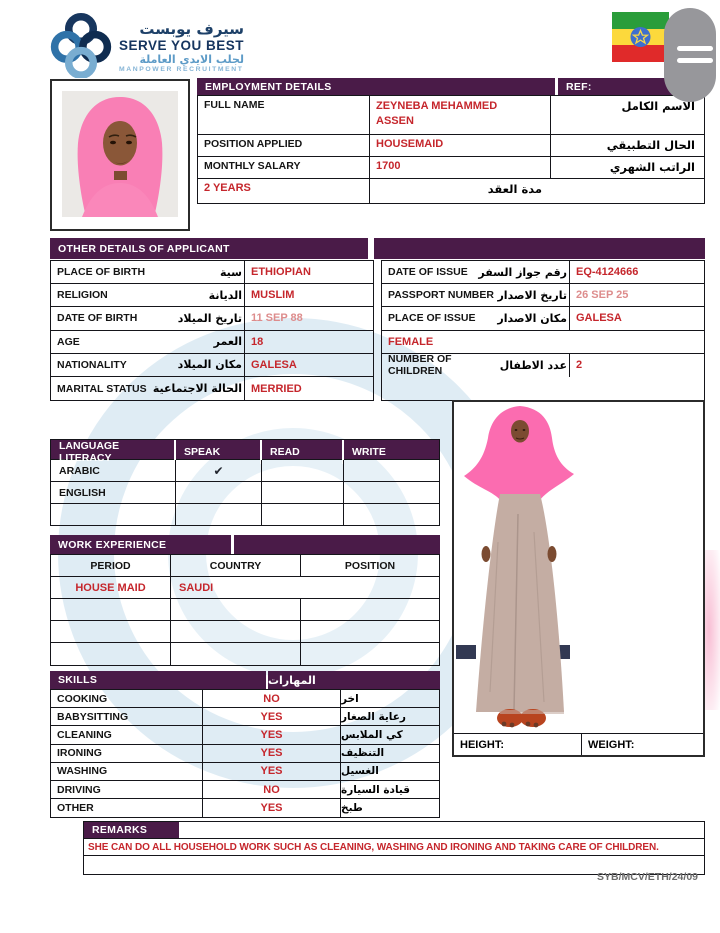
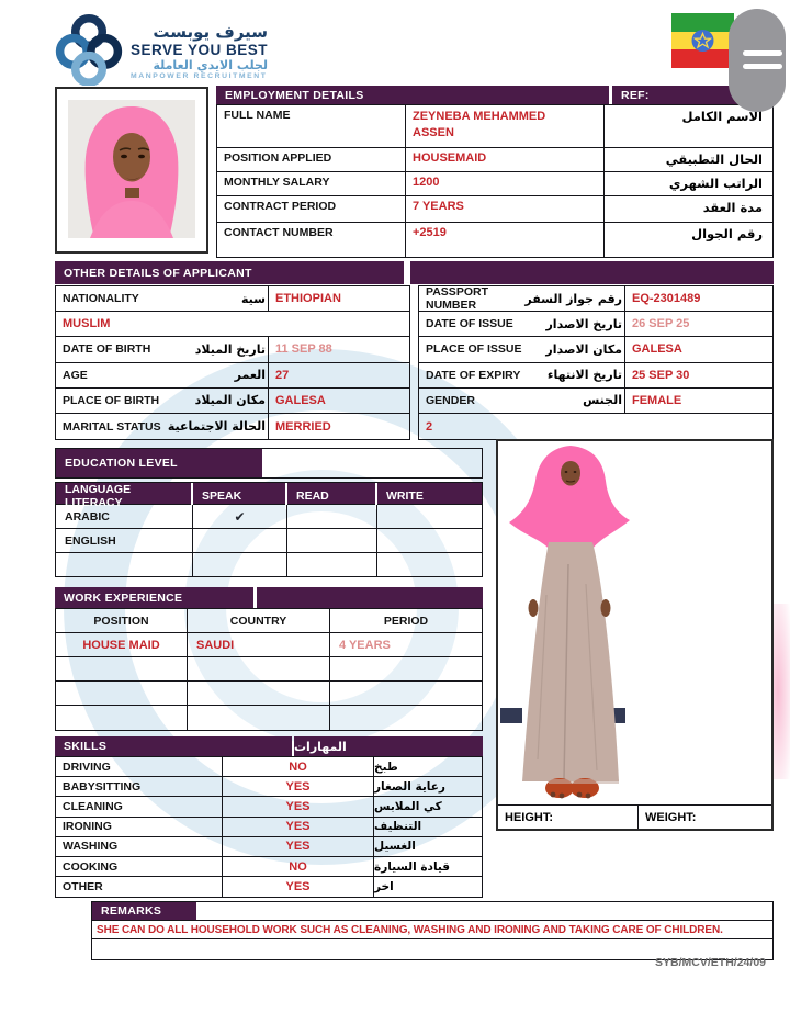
  سيرف يوبست
  SERVE YOU BEST
  لجلب الايدي العاملة
  EMPLOYMENT DETAILS
  REF:
  FULL NAME
  ZEYNEBA MEHAMMED ASSEN
  الاسم الكامل
  POSITION APPLIED
  HOUSEMAID
  الحال التطبيقي
  MONTHLY SALARY
- 1700
+ 1200
  الراتب الشهري
+ CONTRACT PERIOD
- 2 YEARS
+ 7 YEARS
  مدة العقد
+ CONTACT NUMBER
+ +2519
+ رقم الجوال
  OTHER DETAILS OF APPLICANT
- PLACE OF BIRTH
+ NATIONALITY
  سية
  ETHIOPIAN
- RELIGION
- الديانة
  MUSLIM
  DATE OF BIRTH
  تاريخ الميلاد
  11 SEP 88
  AGE
  العمر
- 18
+ 27
- NATIONALITY
+ PLACE OF BIRTH
  مكان الميلاد
  GALESA
  MARITAL STATUS
  الحالة الاجتماعية
  MERRIED
- DATE OF ISSUE
+ PASSPORT NUMBER
  رقم جواز السفر
- EQ-4124666
+ EQ-2301489
- PASSPORT NUMBER
+ DATE OF ISSUE
  تاريخ الاصدار
  26 SEP 25
  PLACE OF ISSUE
  مكان الاصدار
  GALESA
+ DATE OF EXPIRY
+ تاريخ الانتهاء
+ 25 SEP 30
+ GENDER
+ الجنس
  FEMALE
- NUMBER OF CHILDREN
- عدد الاطفال
  2
+ EDUCATION LEVEL
  LANGUAGE LITERACY
  SPEAK
  READ
  WRITE
  ARABIC
  ✔
  ENGLISH
  WORK EXPERIENCE
- PERIOD
+ POSITION
  COUNTRY
- POSITION
+ PERIOD
  HOUSE MAID
  SAUDI
+ 4 YEARS
  SKILLS
  المهارات
- COOKING
+ DRIVING
  NO
- اخر
+ طبخ
  BABYSITTING
  YES
  رعاية الصغار
  CLEANING
  YES
  كي الملابس
  IRONING
  YES
  التنظيف
  WASHING
  YES
  الغسيل
- DRIVING
+ COOKING
  NO
  قيادة السيارة
  OTHER
  YES
- طبخ
+ اخر
  HEIGHT:
  WEIGHT:
  REMARKS
  SHE CAN DO ALL HOUSEHOLD WORK SUCH AS CLEANING, WASHING AND IRONING AND TAKING CARE OF CHILDREN.
  SYB/MCV/ETH/24/09
